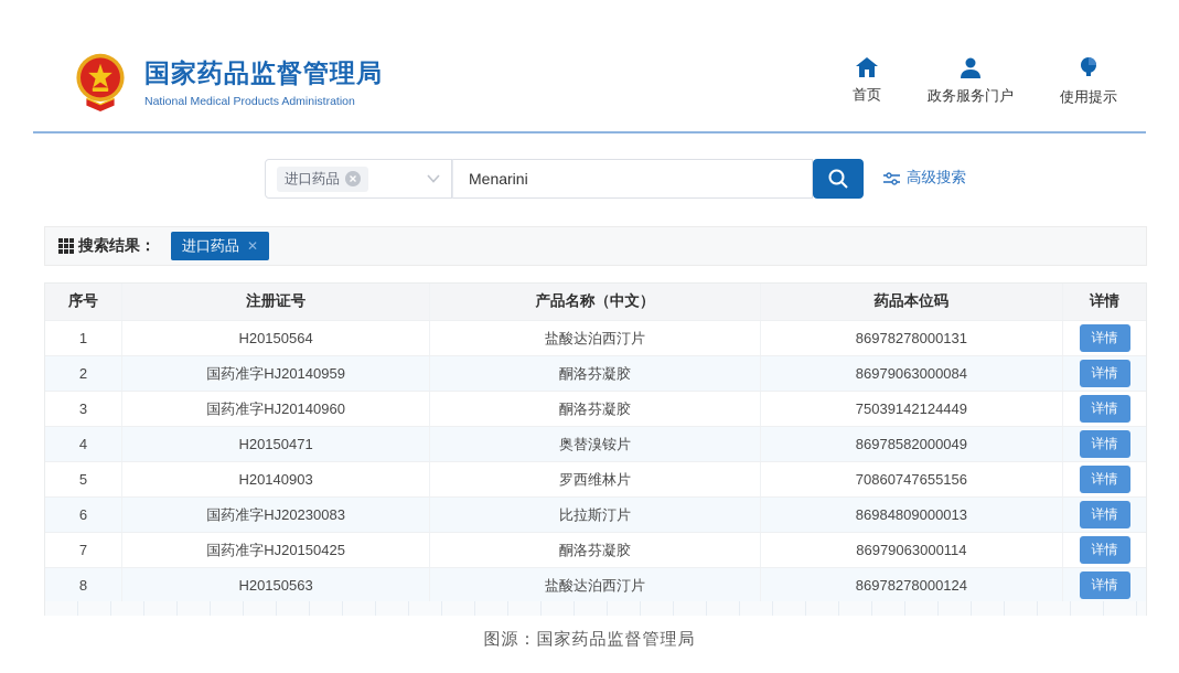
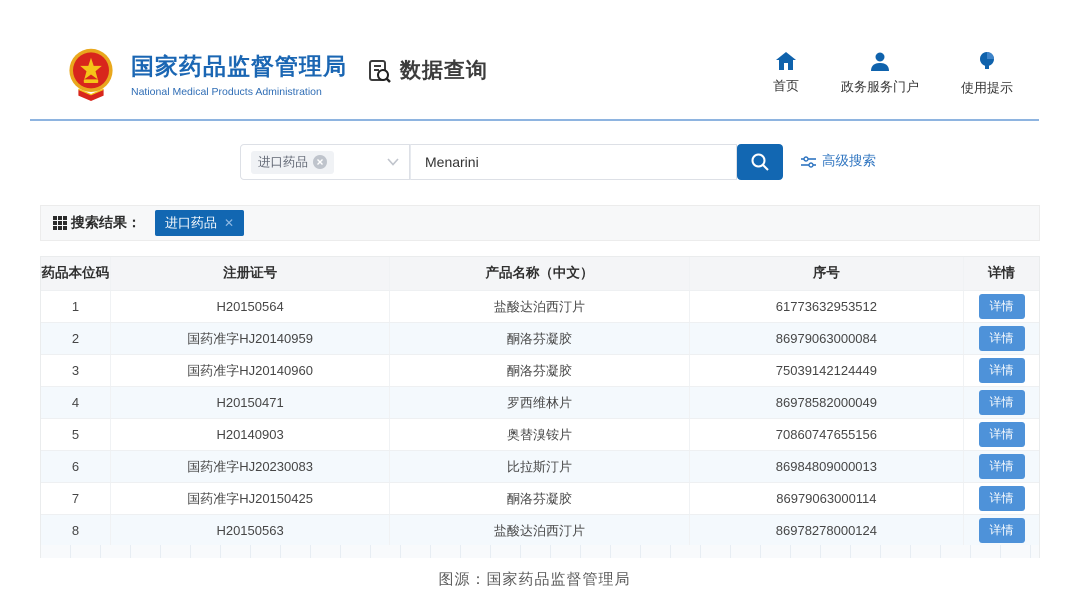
  国家药品监督管理局
  National Medical Products Administration
+ 数据查询
  首页
  政务服务门户
  使用提示
  进口药品
  Menarini
  高级搜索
  搜索结果：
  进口药品
  ✕
- 序号
+ 药品本位码
  注册证号
  产品名称（中文）
- 药品本位码
+ 序号
  详情
  1
  H20150564
  盐酸达泊西汀片
- 86978278000131
+ 61773632953512
  详情
  2
  国药准字HJ20140959
  酮洛芬凝胶
  86979063000084
  详情
  3
  国药准字HJ20140960
  酮洛芬凝胶
  75039142124449
  详情
  4
  H20150471
- 奥替溴铵片
+ 罗西维林片
  86978582000049
  详情
  5
  H20140903
- 罗西维林片
+ 奥替溴铵片
  70860747655156
  详情
  6
  国药准字HJ20230083
  比拉斯汀片
  86984809000013
  详情
  7
  国药准字HJ20150425
  酮洛芬凝胶
  86979063000114
  详情
  8
  H20150563
  盐酸达泊西汀片
  86978278000124
  详情
  图源：国家药品监督管理局
